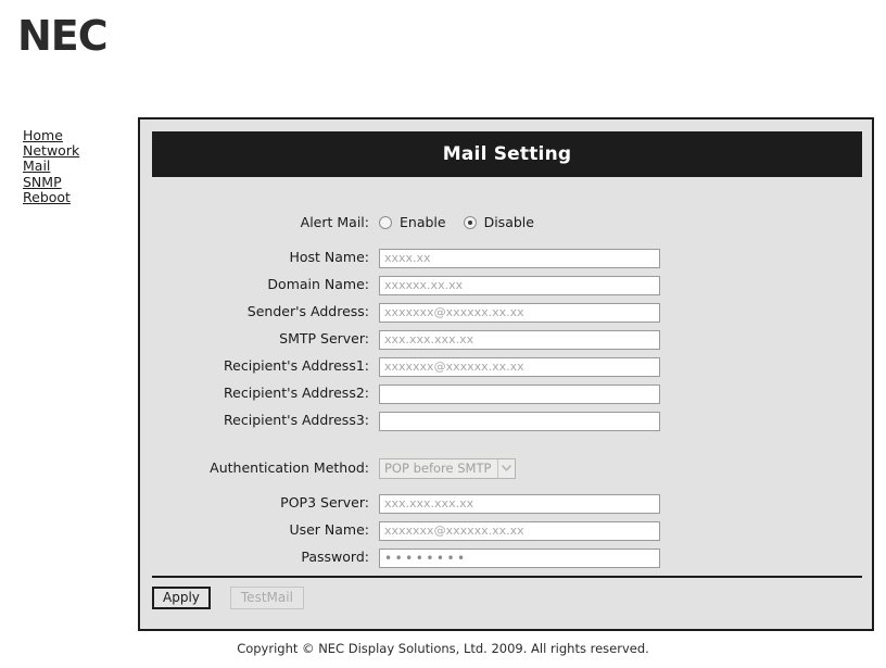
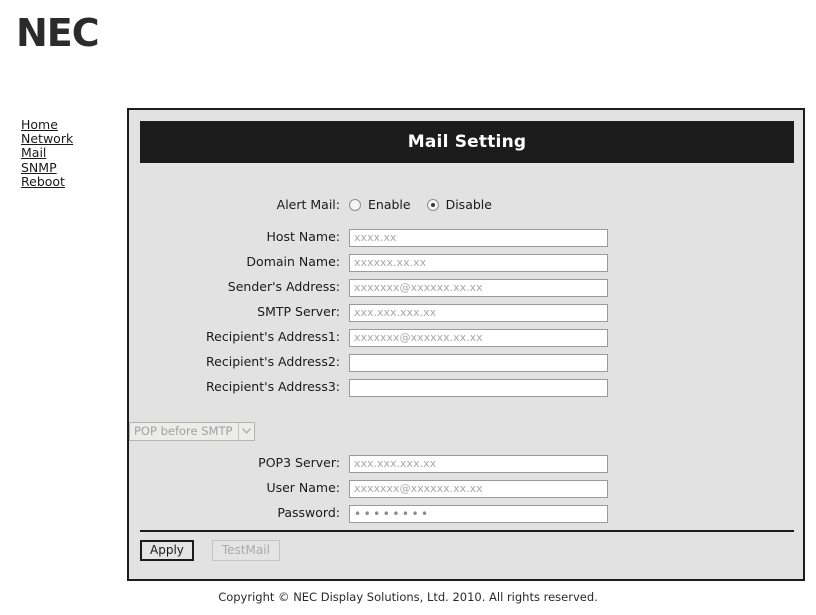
  NEC
  Home
  Network
  Mail
  SNMP
  Reboot
  Mail Setting
  Alert Mail:
  Enable
  Disable
  Host Name:
  xxxx.xx
  Domain Name:
  xxxxxx.xx.xx
  Sender's Address:
  xxxxxxx@xxxxxx.xx.xx
  SMTP Server:
  xxx.xxx.xxx.xx
  Recipient's Address1:
  xxxxxxx@xxxxxx.xx.xx
  Recipient's Address2:
  Recipient's Address3:
- Authentication Method:
  POP before SMTP
  POP3 Server:
  xxx.xxx.xxx.xx
  User Name:
  xxxxxxx@xxxxxx.xx.xx
  Password:
  ••••••••
  Apply
  TestMail
- Copyright © NEC Display Solutions, Ltd. 2009. All rights reserved.
+ Copyright © NEC Display Solutions, Ltd. 2010. All rights reserved.
